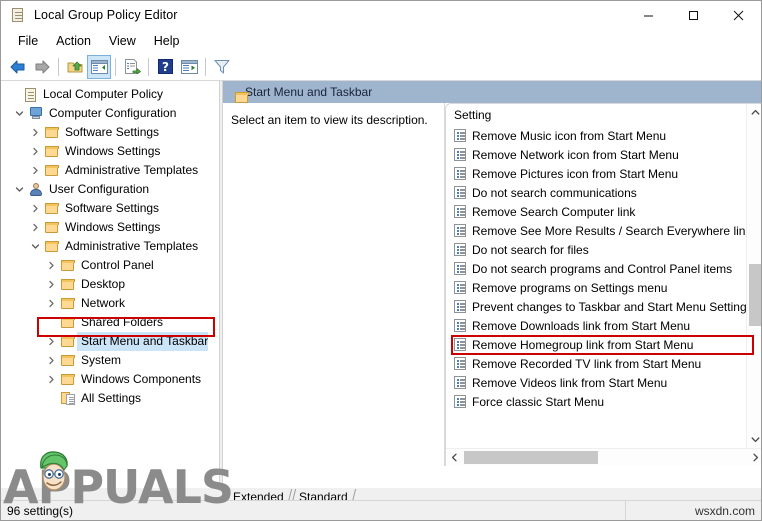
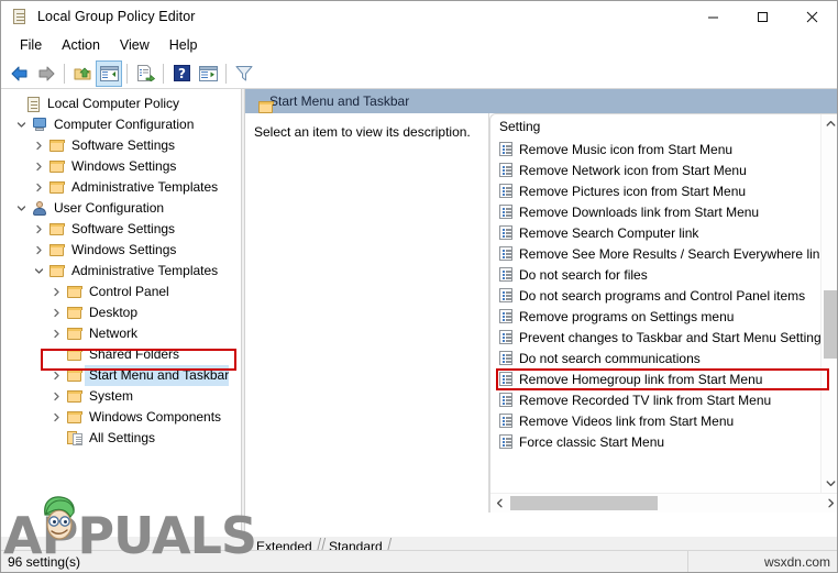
  Local Group Policy Editor
  File
  Action
  View
  Help
  ?
  Local Computer Policy
  Computer Configuration
  Software Settings
  Windows Settings
  Administrative Templates
  User Configuration
  Software Settings
  Windows Settings
  Administrative Templates
  Control Panel
  Desktop
  Network
  Shared Folders
  Start Menu and Taskbar
  System
  Windows Components
  All Settings
  Start Menu and Taskbar
  Select an item to view its description.
  Setting
  Remove Music icon from Start Menu
  Remove Network icon from Start Menu
  Remove Pictures icon from Start Menu
- Do not search communications
+ Remove Downloads link from Start Menu
  Remove Search Computer link
  Remove See More Results / Search Everywhere lin
  Do not search for files
  Do not search programs and Control Panel items
  Remove programs on Settings menu
  Prevent changes to Taskbar and Start Menu Setting
- Remove Downloads link from Start Menu
+ Do not search communications
  Remove Homegroup link from Start Menu
  Remove Recorded TV link from Start Menu
  Remove Videos link from Start Menu
  Force classic Start Menu
  Extended
  Standard
  96 setting(s)
  wsxdn.com
  APUALS
